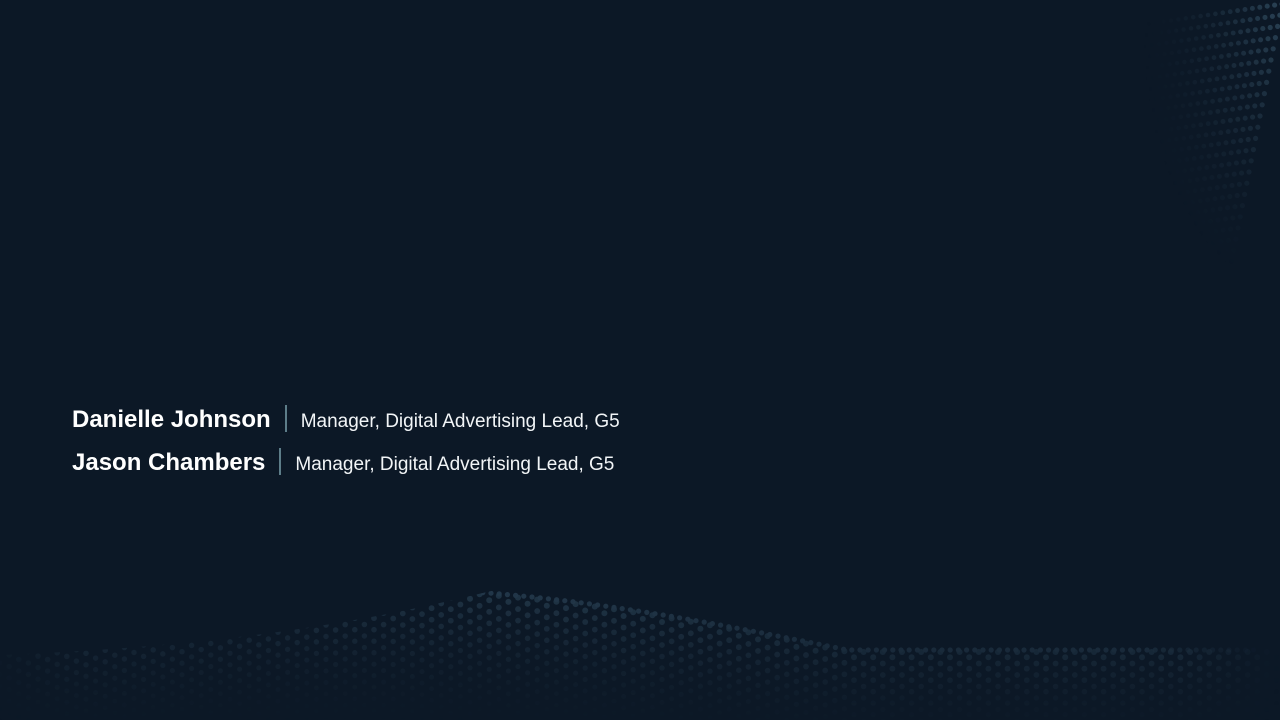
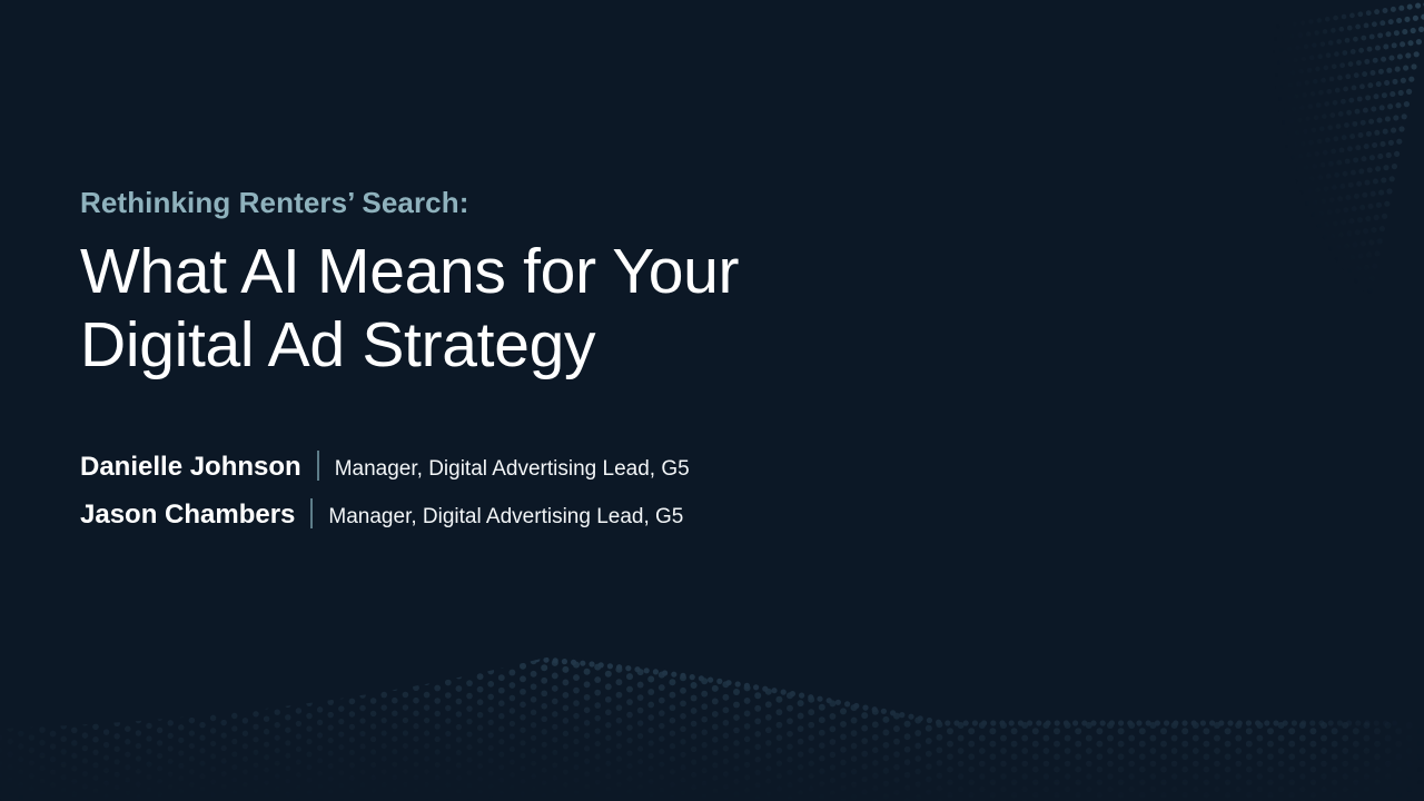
+ Rethinking Renters’ Search:
+ What AI Means for Your
+ Digital Ad Strategy
  Danielle Johnson
  Manager, Digital Advertising Lead, G5
  Jason Chambers
  Manager, Digital Advertising Lead, G5
